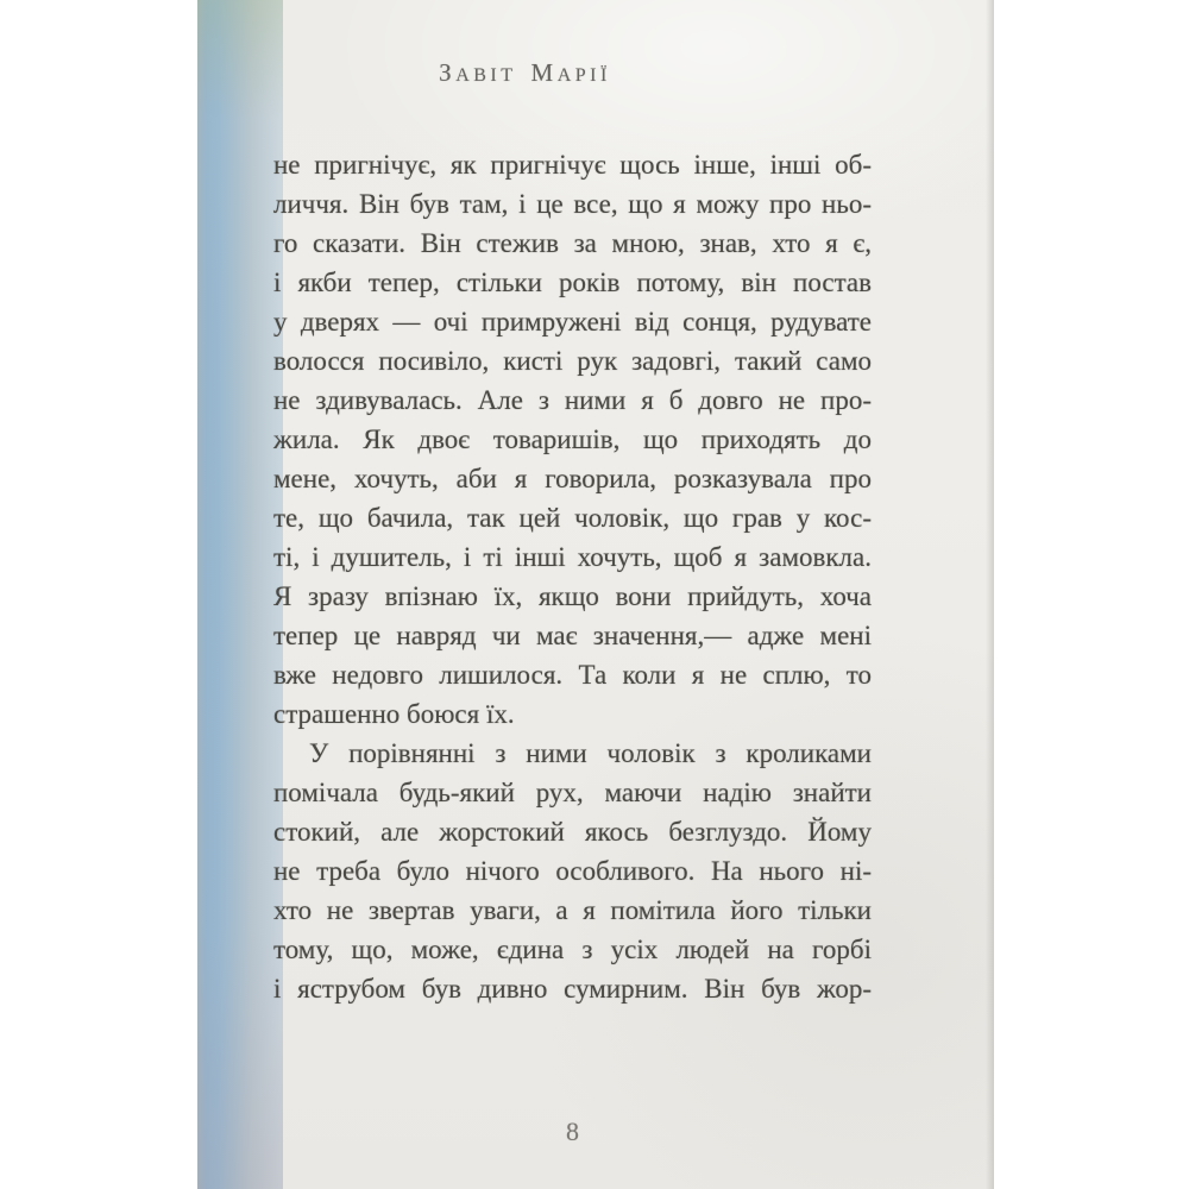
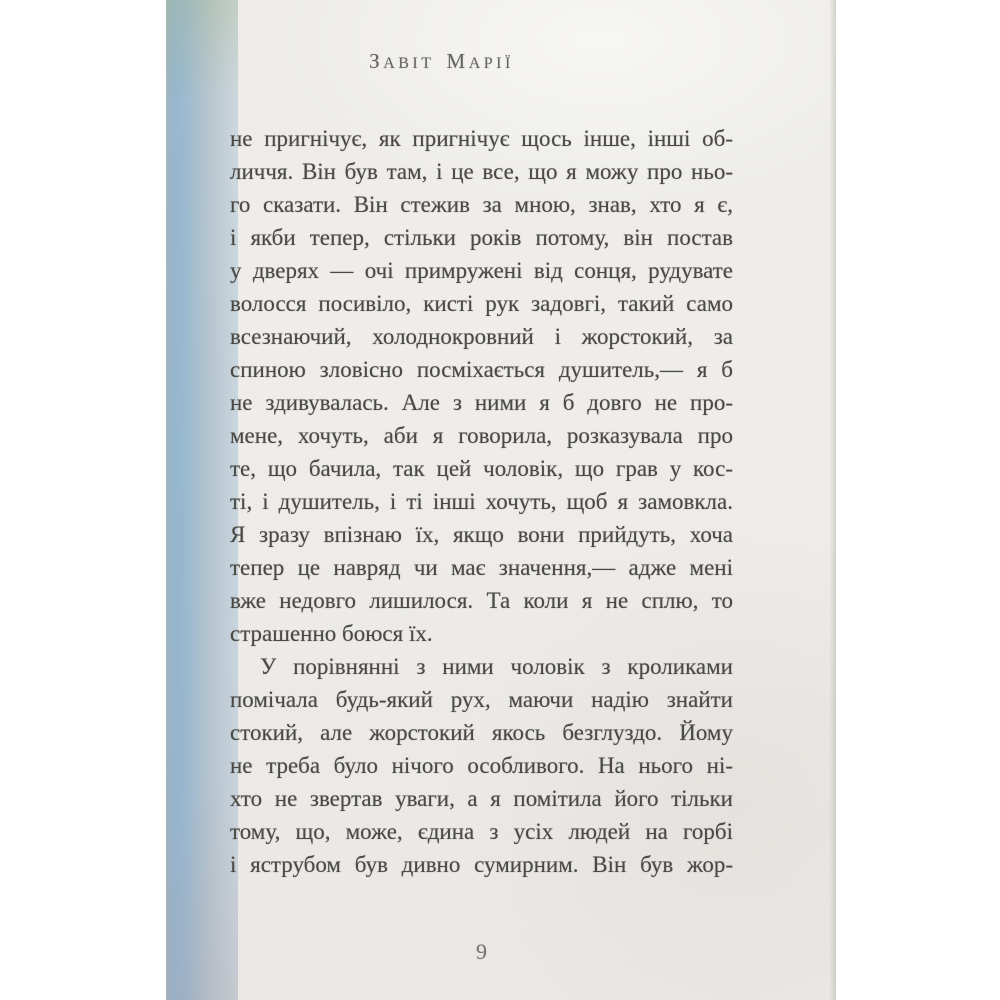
  ЗАВІТ МАРІЇ
  не пригнічує, як пригнічує щось інше, інші об-
  личчя. Він був там, і це все, що я можу про ньо-
  го сказати. Він стежив за мною, знав, хто я є,
  і якби тепер, стільки років потому, він постав
  у дверях — очі примружені від сонця, рудувате
  волосся посивіло, кисті рук задовгі, такий само
+ всезнаючий, холоднокровний і жорстокий, за
+ спиною зловісно посміхається душитель,— я б
  не здивувалась. Але з ними я б довго не про-
- жила. Як двоє товаришів, що приходять до
  мене, хочуть, аби я говорила, розказувала про
  те, що бачила, так цей чоловік, що грав у кос-
  ті, і душитель, і ті інші хочуть, щоб я замовкла.
  Я зразу впізнаю їх, якщо вони прийдуть, хоча
  тепер це навряд чи має значення,— адже мені
  вже недовго лишилося. Та коли я не сплю, то
  страшенно боюся їх.
  У порівнянні з ними чоловік з кроликами
  помічала будь-який рух, маючи надію знайти
  стокий, але жорстокий якось безглуздо. Йому
  не треба було нічого особливого. На нього ні-
  хто не звертав уваги, а я помітила його тільки
  тому, що, може, єдина з усіх людей на горбі
  і яструбом був дивно сумирним. Він був жор-
- 8
+ 9
